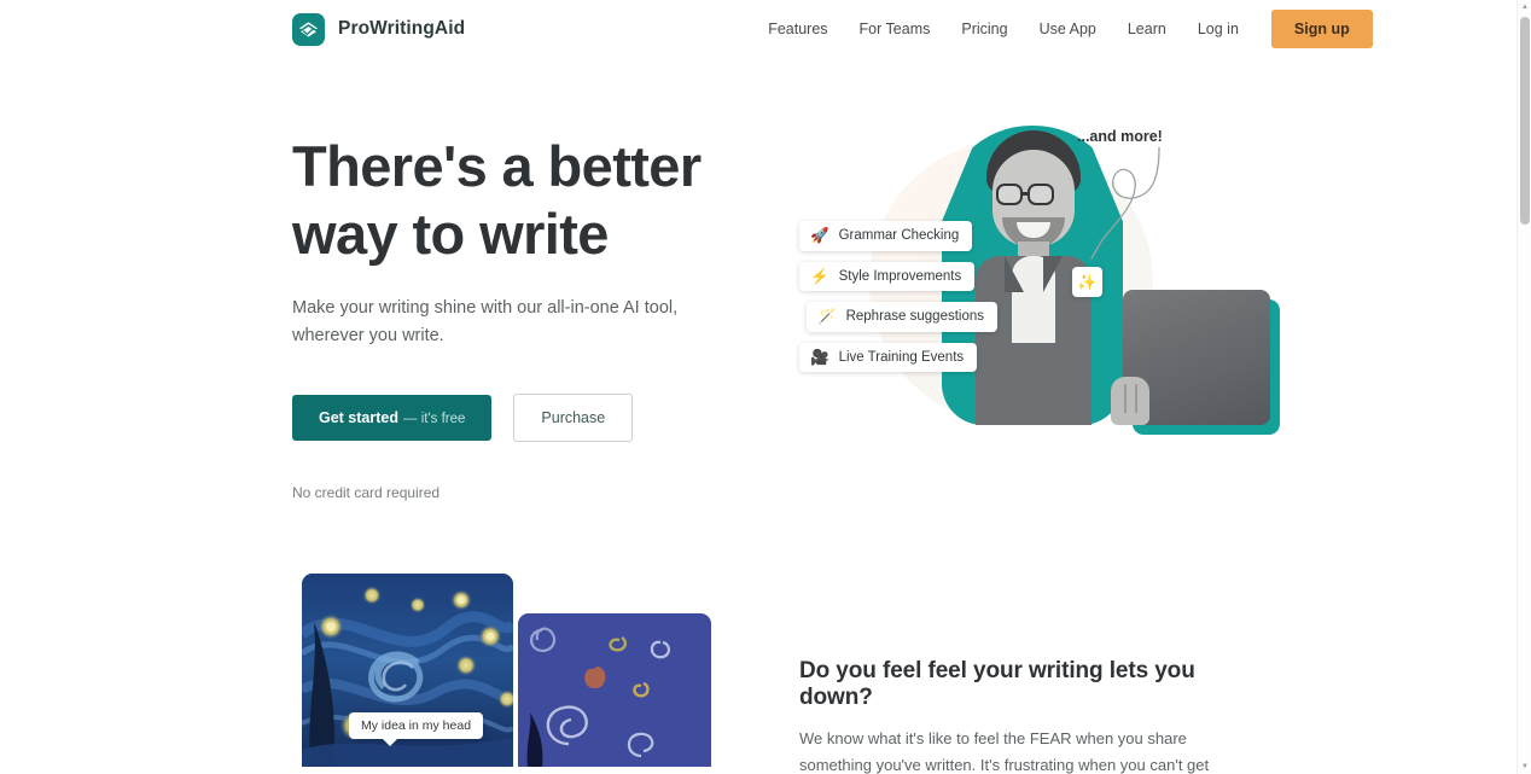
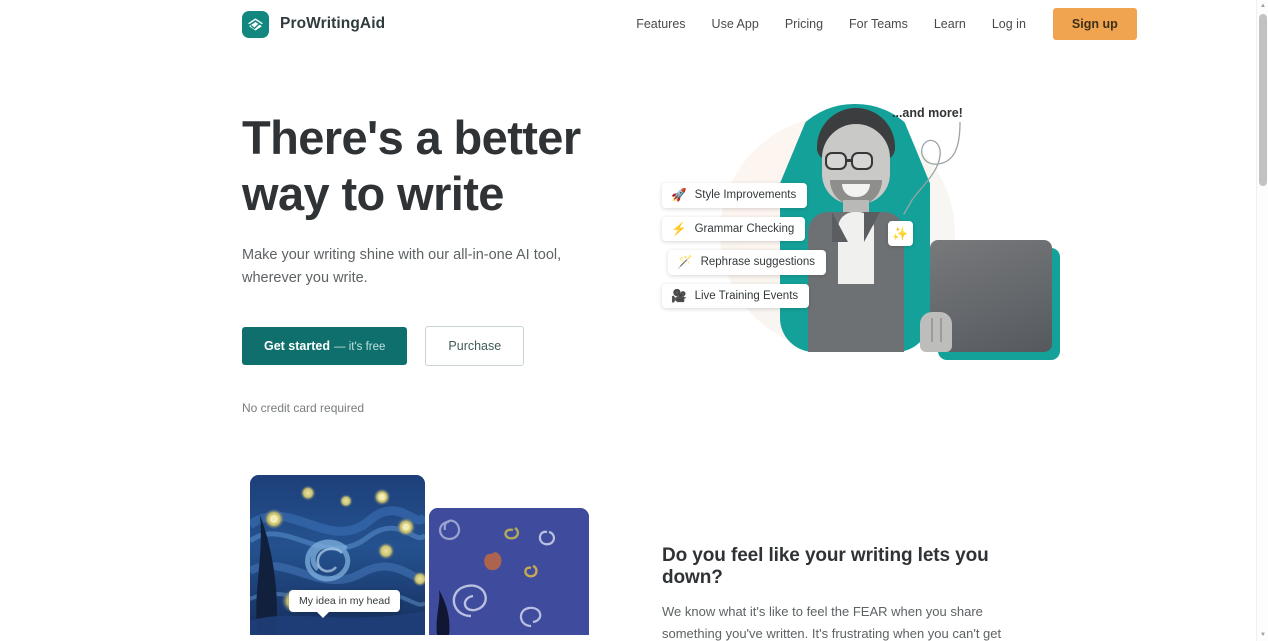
  ProWritingAid
  Features
- For Teams
+ Use App
  Pricing
- Use App
+ For Teams
  Learn
  Log in
  Sign up
  There's a better
  way to write
  Make your writing shine with our all-in-one AI tool, wherever you write.
  Get started — it's free
  Purchase
  No credit card required
  🚀
- Grammar Checking
+ Style Improvements
  ⚡
- Style Improvements
+ Grammar Checking
  🪄
  Rephrase suggestions
  🎥
  Live Training Events
  ✨
  ...and more!
  My idea in my head
- Do you feel feel your writing lets you down?
+ Do you feel like your writing lets you down?
  We know what it's like to feel the FEAR when you share something you've written. It's frustrating when you can't get
